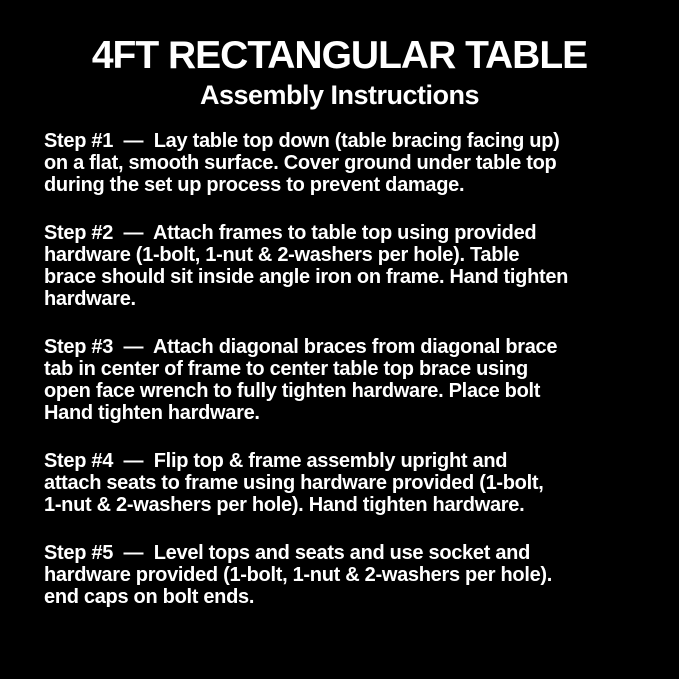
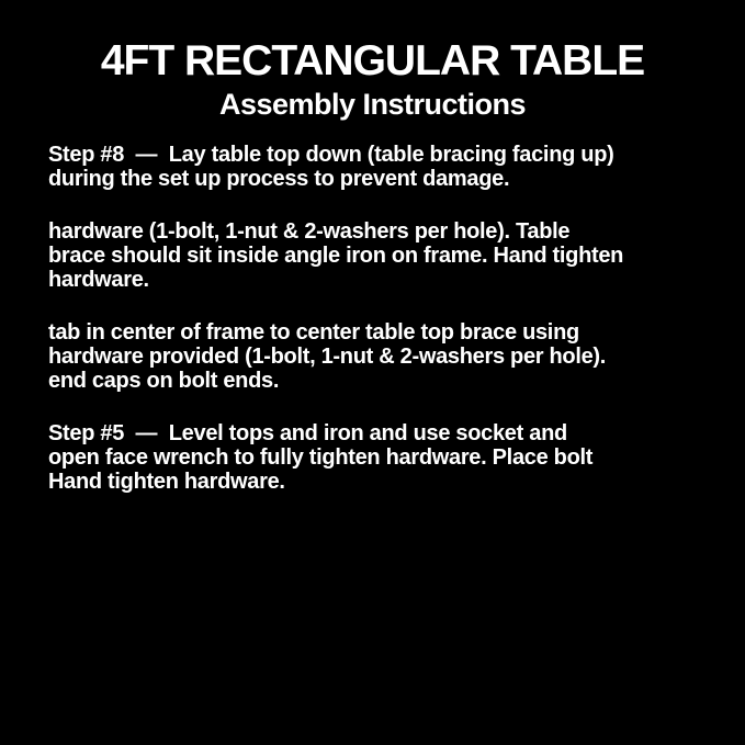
  4FT RECTANGULAR TABLE
  Assembly Instructions
- Step #1 — Lay table top down (table bracing facing up)
+ Step #8 — Lay table top down (table bracing facing up)
- on a flat, smooth surface. Cover ground under table top
  during the set up process to prevent damage.
- Step #2 — Attach frames to table top using provided
  hardware (1-bolt, 1-nut & 2-washers per hole). Table
  brace should sit inside angle iron on frame. Hand tighten
  hardware.
- Step #3 — Attach diagonal braces from diagonal brace
  tab in center of frame to center table top brace using
- open face wrench to fully tighten hardware. Place bolt
+ hardware provided (1-bolt, 1-nut & 2-washers per hole).
- Hand tighten hardware.
+ end caps on bolt ends.
- Step #4 — Flip top & frame assembly upright and
- attach seats to frame using hardware provided (1-bolt,
- 1-nut & 2-washers per hole). Hand tighten hardware.
- Step #5 — Level tops and seats and use socket and
+ Step #5 — Level tops and iron and use socket and
- hardware provided (1-bolt, 1-nut & 2-washers per hole).
+ open face wrench to fully tighten hardware. Place bolt
- end caps on bolt ends.
+ Hand tighten hardware.
